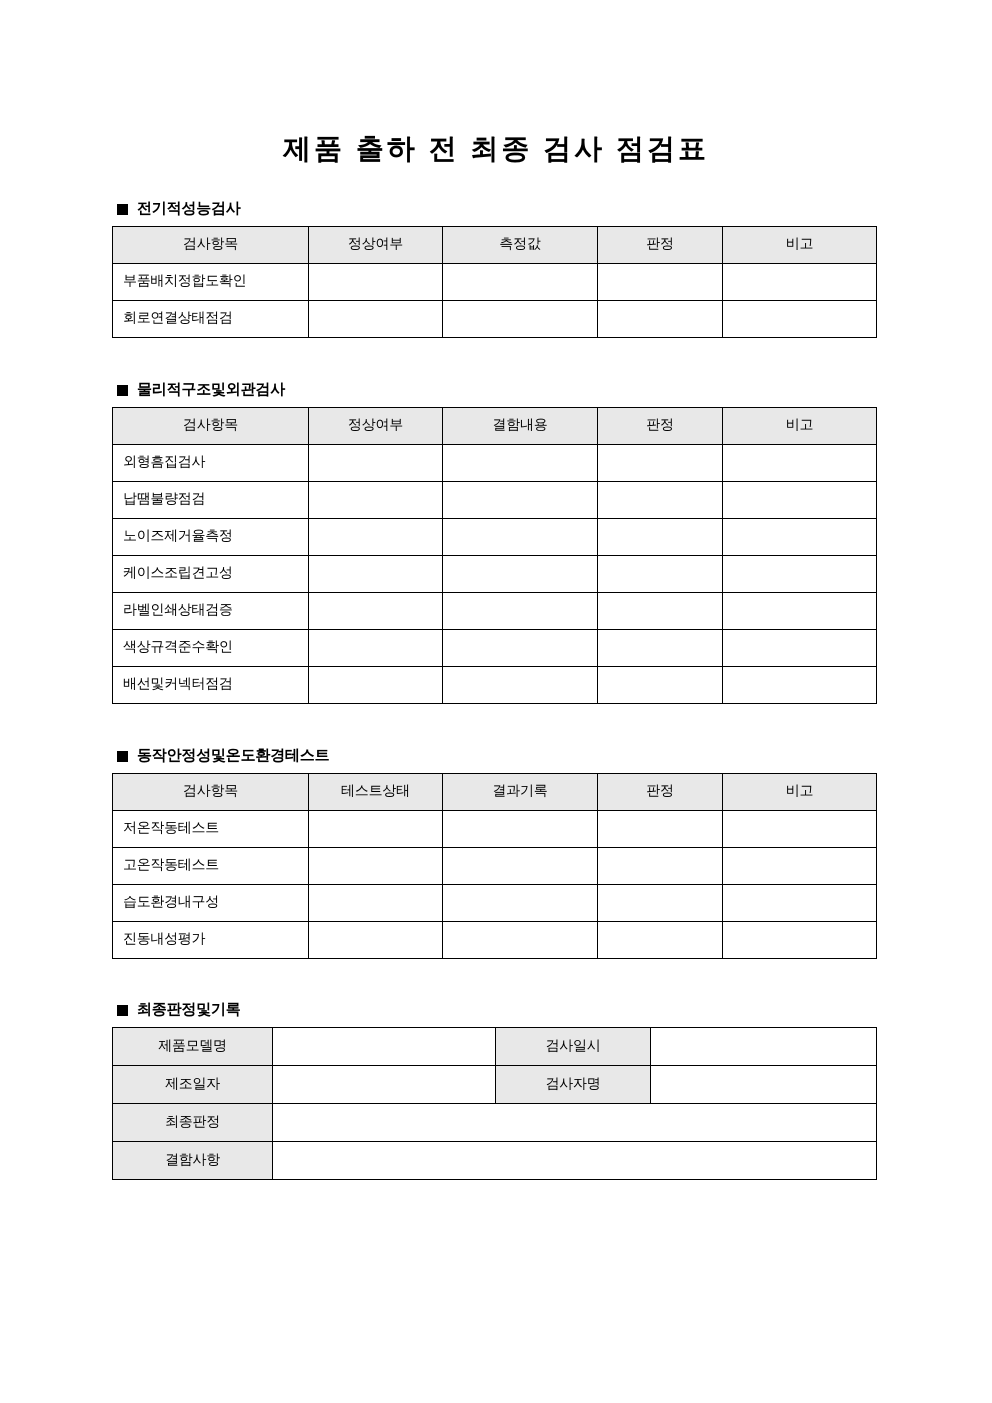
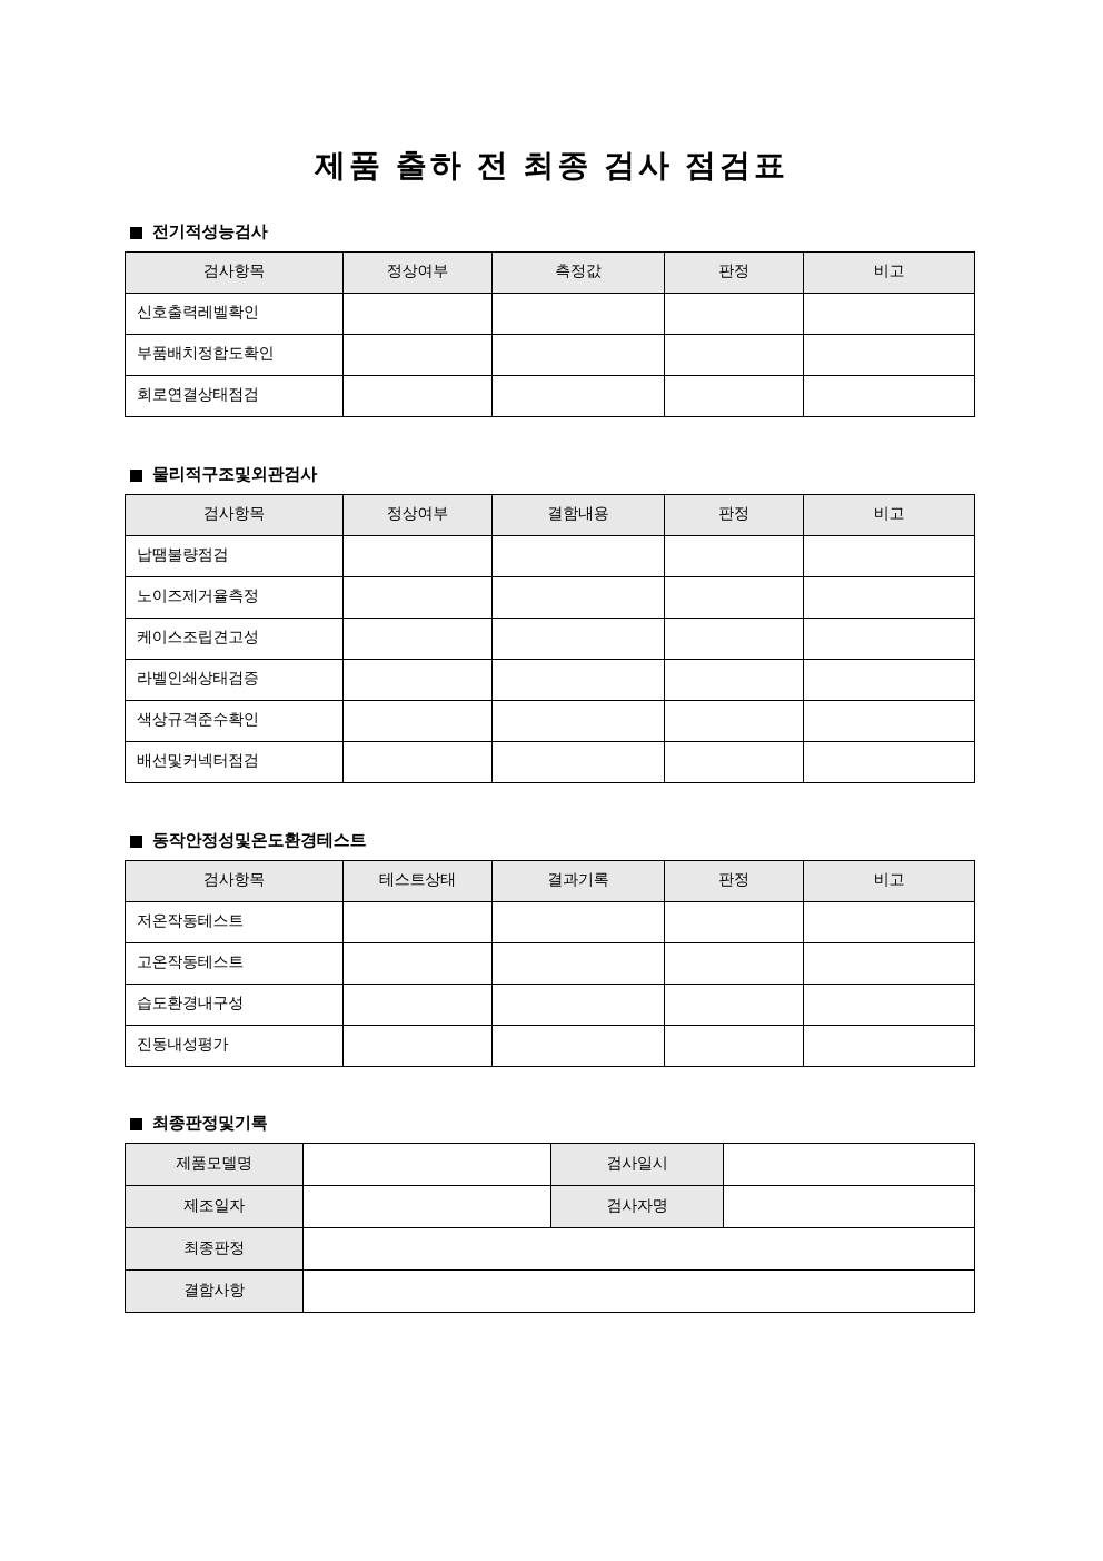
  제품 출하 전 최종 검사 점검표
  전기적성능검사
  검사항목	정상여부	측정값	판정	비고
+ 신호출력레벨확인
  부품배치정합도확인
  회로연결상태점검
  물리적구조및외관검사
  검사항목	정상여부	결함내용	판정	비고
- 외형흠집검사
  납땜불량점검
  노이즈제거율측정
  케이스조립견고성
  라벨인쇄상태검증
  색상규격준수확인
  배선및커넥터점검
  동작안정성및온도환경테스트
  검사항목	테스트상태	결과기록	판정	비고
  저온작동테스트
  고온작동테스트
  습도환경내구성
  진동내성평가
  최종판정및기록
  제품모델명		검사일시
  제조일자		검사자명
  최종판정
  결함사항
